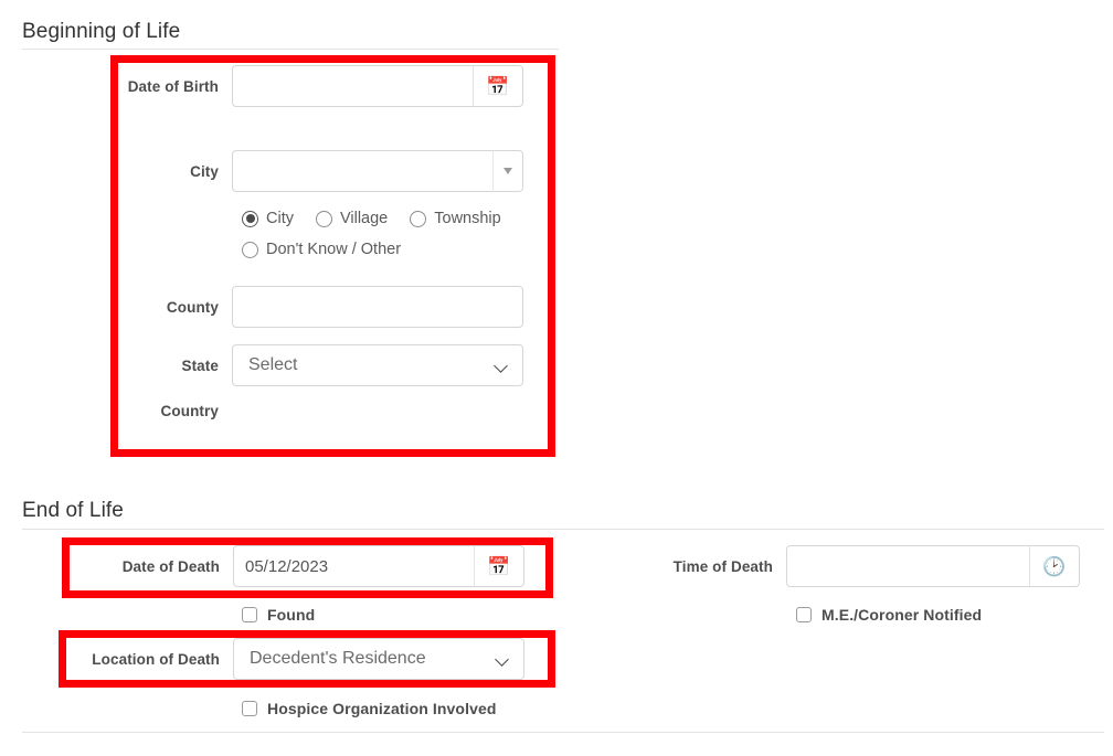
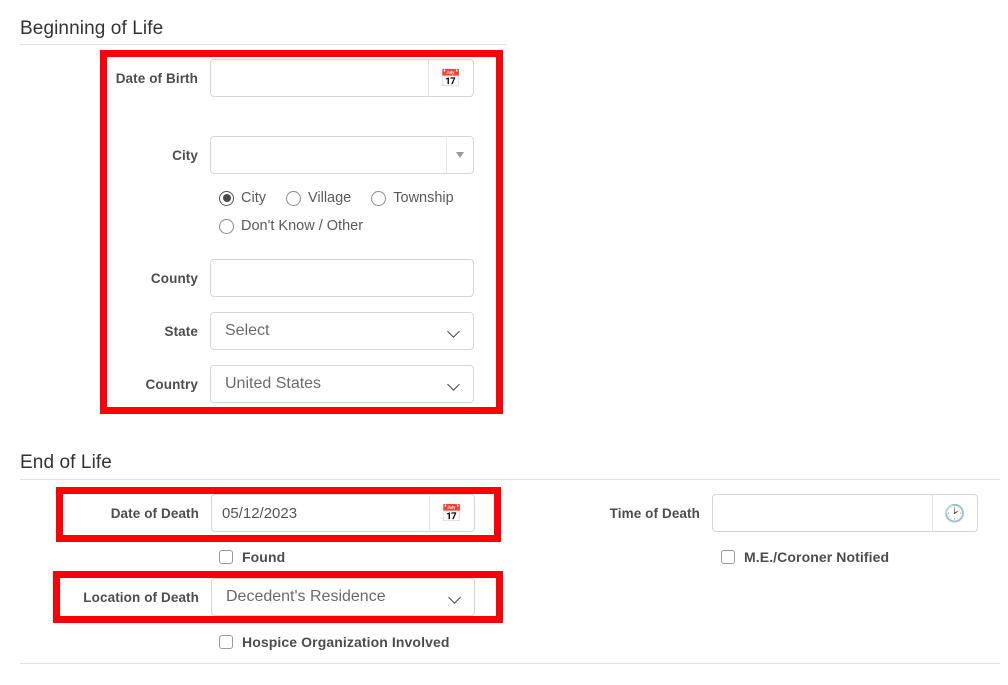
  Beginning of Life
  Date of Birth
  📅
  City
  City
  Village
  Township
  Don't Know / Other
  County
  State
  Select
  Country
+ United States
  End of Life
  Date of Death
  05/12/2023
  📅
  Time of Death
  🕑
  Found
  M.E./Coroner Notified
  Location of Death
  Decedent's Residence
  Hospice Organization Involved
